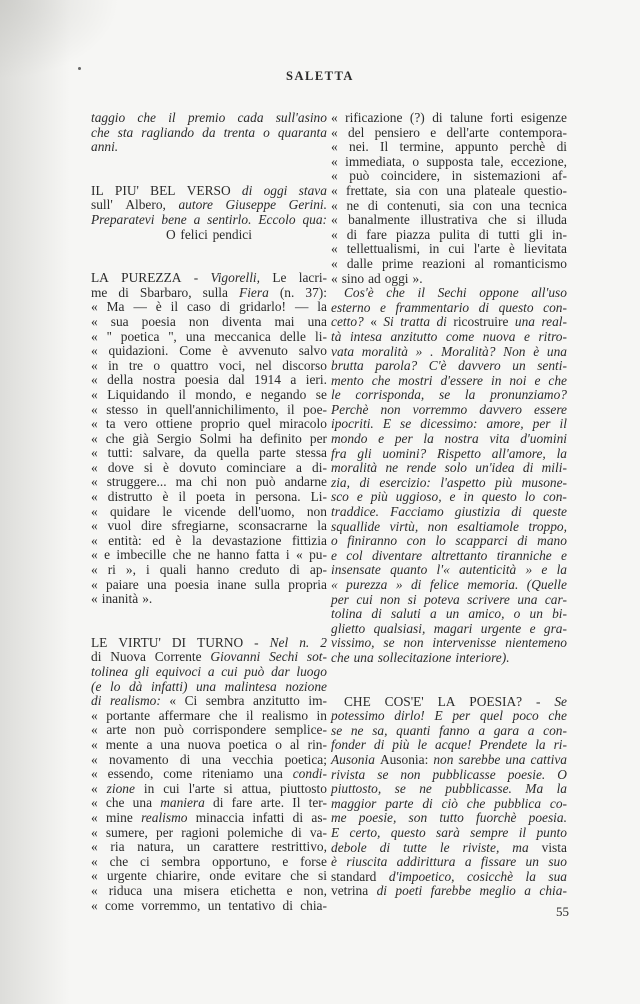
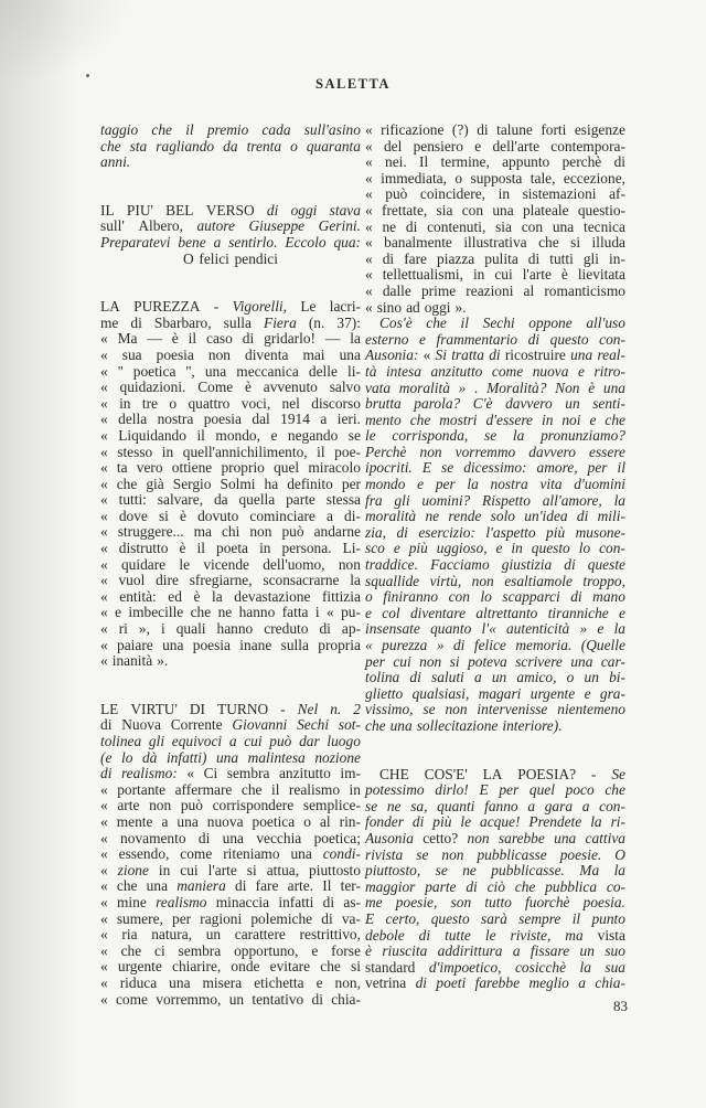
  SALETTA
  taggio
  che
  il
  premio
  cada
  sull'asino
  che
  sta
  ragliando
  da
  trenta
  o
  quaranta
  anni.
  IL
  PIU'
  BEL
  VERSO
  di
  oggi
  stava
  sull'
  Albero,
  autore
  Giuseppe
  Gerini.
  Preparatevi
  bene
  a
  sentirlo.
  Eccolo
  qua:
  O
  felici
  pendici
  LA
  PUREZZA
  -
  Vigorelli,
  Le
  lacri-
  me
  di
  Sbarbaro,
  sulla
  Fiera
  (n.
  37):
  «
  Ma
  —
  è
  il
  caso
  di
  gridarlo!
  —
  la
  «
  sua
  poesia
  non
  diventa
  mai
  una
  «
  ''
  poetica
  '',
  una
  meccanica
  delle
  li-
  «
  quidazioni.
  Come
  è
  avvenuto
  salvo
  «
  in
  tre
  o
  quattro
  voci,
  nel
  discorso
  «
  della
  nostra
  poesia
  dal
  1914
  a
  ieri.
  «
  Liquidando
  il
  mondo,
  e
  negando
  se
  «
  stesso
  in
  quell'annichilimento,
  il
  poe-
  «
  ta
  vero
  ottiene
  proprio
  quel
  miracolo
  «
  che
  già
  Sergio
  Solmi
  ha
  definito
  per
  «
  tutti:
  salvare,
  da
  quella
  parte
  stessa
  «
  dove
  si
  è
  dovuto
  cominciare
  a
  di-
  «
  struggere...
  ma
  chi
  non
  può
  andarne
  «
  distrutto
  è
  il
  poeta
  in
  persona.
  Li-
  «
  quidare
  le
  vicende
  dell'uomo,
  non
  «
  vuol
  dire
  sfregiarne,
  sconsacrarne
  la
  «
  entità:
  ed
  è
  la
  devastazione
  fittizia
  «
  e
  imbecille
  che
  ne
  hanno
  fatta
  i
  «
  pu-
  «
  ri
  »,
  i
  quali
  hanno
  creduto
  di
  ap-
  «
  paiare
  una
  poesia
  inane
  sulla
  propria
  «
  inanità
  ».
  LE
  VIRTU'
  DI
  TURNO
  -
  Nel
  n.
  2
  di
  Nuova
  Corrente
  Giovanni
  Sechi
  sot-
  tolinea
  gli
  equivoci
  a
  cui
  può
  dar
  luogo
  (e
  lo
  dà
  infatti)
  una
  malintesa
  nozione
  di
  realismo:
  «
  Ci
  sembra
  anzitutto
  im-
  «
  portante
  affermare
  che
  il
  realismo
  in
  «
  arte
  non
  può
  corrispondere
  semplice-
  «
  mente
  a
  una
  nuova
  poetica
  o
  al
  rin-
  «
  novamento
  di
  una
  vecchia
  poetica;
  «
  essendo,
  come
  riteniamo
  una
  condi-
  «
  zione
  in
  cui
  l'arte
  si
  attua,
  piuttosto
  «
  che
  una
  maniera
  di
  fare
  arte.
  Il
  ter-
  «
  mine
  realismo
  minaccia
  infatti
  di
  as-
  «
  sumere,
  per
  ragioni
  polemiche
  di
  va-
  «
  ria
  natura,
  un
  carattere
  restrittivo,
  «
  che
  ci
  sembra
  opportuno,
  e
  forse
  «
  urgente
  chiarire,
  onde
  evitare
  che
  si
  «
  riduca
  una
  misera
  etichetta
  e
  non,
  «
  come
  vorremmo,
  un
  tentativo
  di
  chia-
  «
  rificazione
  (?)
  di
  talune
  forti
  esigenze
  «
  del
  pensiero
  e
  dell'arte
  contempora-
  «
  nei.
  Il
  termine,
  appunto
  perchè
  di
  «
  immediata,
  o
  supposta
  tale,
  eccezione,
  «
  può
  coincidere,
  in
  sistemazioni
  af-
  «
  frettate,
  sia
  con
  una
  plateale
  questio-
  «
  ne
  di
  contenuti,
  sia
  con
  una
  tecnica
  «
  banalmente
  illustrativa
  che
  si
  illuda
  «
  di
  fare
  piazza
  pulita
  di
  tutti
  gli
  in-
  «
  tellettualismi,
  in
  cui
  l'arte
  è
  lievitata
  «
  dalle
  prime
  reazioni
  al
  romanticismo
  «
  sino
  ad
  oggi
  ».
  Cos'è
  che
  il
  Sechi
  oppone
  all'uso
  esterno
  e
  frammentario
  di
  questo
  con-
- cetto?
+ Ausonia:
  «
  Si
  tratta
  di
  ricostruire
  una
  real-
  tà
  intesa
  anzitutto
  come
  nuova
  e
  ritro-
  vata
  moralità
  »
  .
  Moralità?
  Non
  è
  una
  brutta
  parola?
  C'è
  davvero
  un
  senti-
  mento
  che
  mostri
  d'essere
  in
  noi
  e
  che
  le
  corrisponda,
  se
  la
  pronunziamo?
  Perchè
  non
  vorremmo
  davvero
  essere
  ipocriti.
  E
  se
  dicessimo:
  amore,
  per
  il
  mondo
  e
  per
  la
  nostra
  vita
  d'uomini
  fra
  gli
  uomini?
  Rispetto
  all'amore,
  la
  moralità
  ne
  rende
  solo
  un'idea
  di
  mili-
  zia,
  di
  esercizio:
  l'aspetto
  più
  musone-
  sco
  e
  più
  uggioso,
  e
  in
  questo
  lo
  con-
  traddice.
  Facciamo
  giustizia
  di
  queste
  squallide
  virtù,
  non
  esaltiamole
  troppo,
  o
  finiranno
  con
  lo
  scapparci
  di
  mano
  e
  col
  diventare
  altrettanto
  tiranniche
  e
  insensate
  quanto
  l'«
  autenticità
  »
  e
  la
  «
  purezza
  »
  di
  felice
  memoria.
  (Quelle
  per
  cui
  non
  si
  poteva
  scrivere
  una
  car-
  tolina
  di
  saluti
  a
  un
  amico,
  o
  un
  bi-
  glietto
  qualsiasi,
  magari
  urgente
  e
  gra-
  vissimo,
  se
  non
  intervenisse
  nientemeno
  che
  una
  sollecitazione
  interiore).
  CHE
  COS'E'
  LA
  POESIA?
  -
  Se
  potessimo
  dirlo!
  E
  per
  quel
  poco
  che
  se
  ne
  sa,
  quanti
  fanno
  a
  gara
  a
  con-
  fonder
  di
  più
  le
  acque!
  Prendete
  la
  ri-
  Ausonia
- Ausonia:
+ cetto?
  non
  sarebbe
  una
  cattiva
  rivista
  se
  non
  pubblicasse
  poesie.
  O
  piuttosto,
  se
  ne
  pubblicasse.
  Ma
  la
  maggior
  parte
  di
  ciò
  che
  pubblica
  co-
  me
  poesie,
  son
  tutto
  fuorchè
  poesia.
  E
  certo,
  questo
  sarà
  sempre
  il
  punto
  debole
  di
  tutte
  le
  riviste,
  ma
  vista
  è
  riuscita
  addirittura
  a
  fissare
  un
  suo
  standard
  d'impoetico,
  cosicchè
  la
  sua
  vetrina
  di
  poeti
  farebbe
  meglio
  a
  chia-
- 55
+ 83
